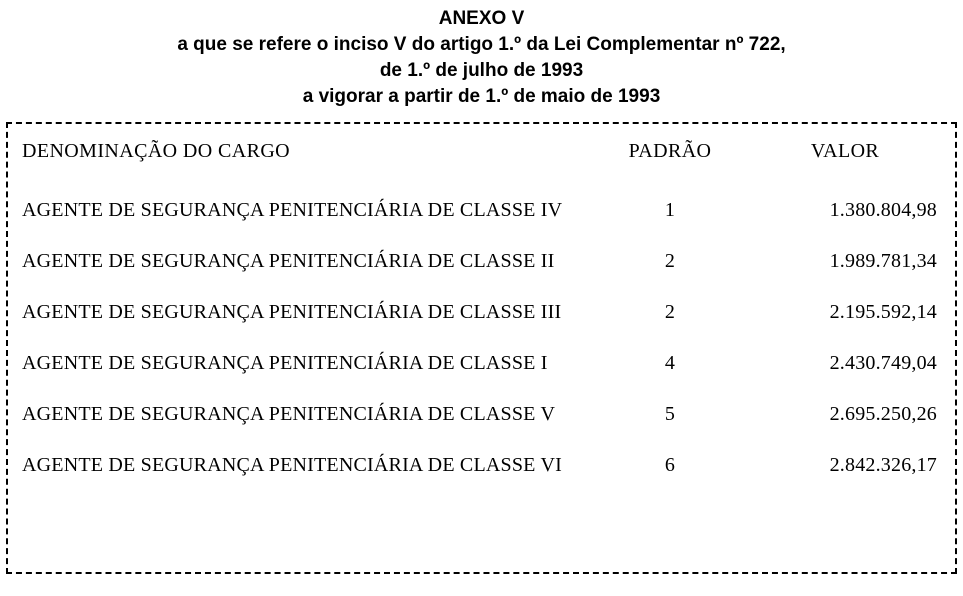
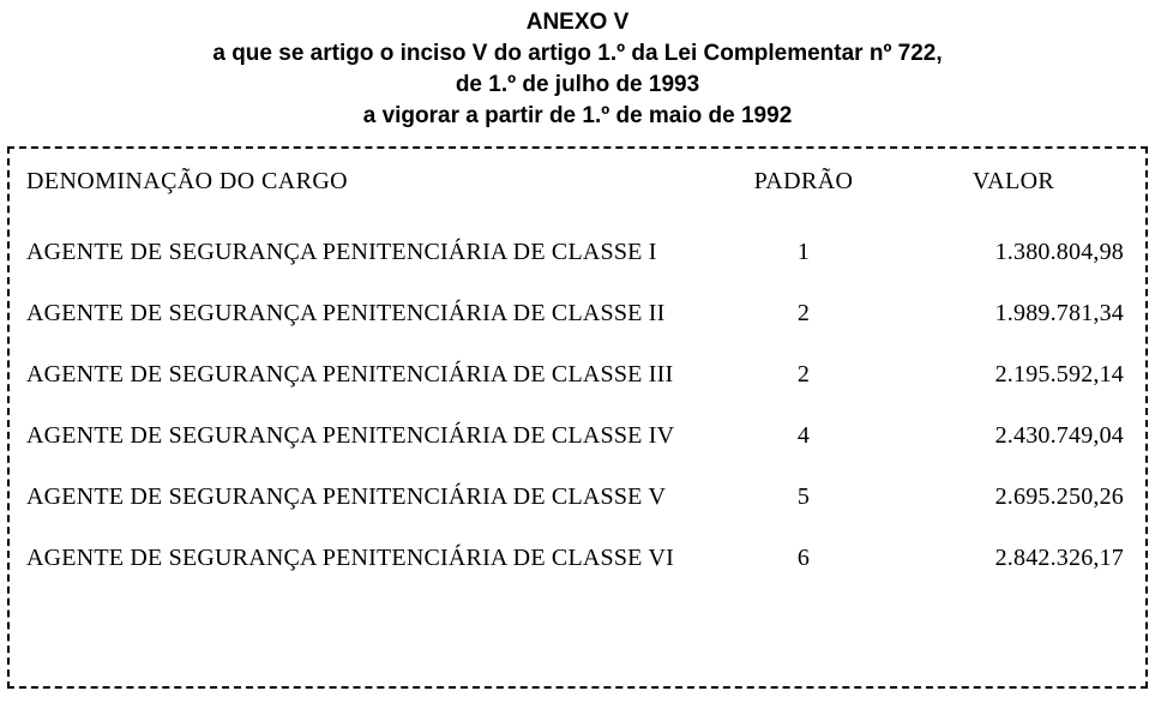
  ANEXO V
- a que se refere o inciso V do artigo 1.º da Lei Complementar nº 722,
+ a que se artigo o inciso V do artigo 1.º da Lei Complementar nº 722,
  de 1.º de julho de 1993
- a vigorar a partir de 1.º de maio de 1993
+ a vigorar a partir de 1.º de maio de 1992
  DENOMINAÇÃO DO CARGO	PADRÃO	VALOR
- AGENTE DE SEGURANÇA PENITENCIÁRIA DE CLASSE IV	1	1.380.804,98
+ AGENTE DE SEGURANÇA PENITENCIÁRIA DE CLASSE I	1	1.380.804,98
  AGENTE DE SEGURANÇA PENITENCIÁRIA DE CLASSE II	2	1.989.781,34
  AGENTE DE SEGURANÇA PENITENCIÁRIA DE CLASSE III	2	2.195.592,14
- AGENTE DE SEGURANÇA PENITENCIÁRIA DE CLASSE I	4	2.430.749,04
+ AGENTE DE SEGURANÇA PENITENCIÁRIA DE CLASSE IV	4	2.430.749,04
  AGENTE DE SEGURANÇA PENITENCIÁRIA DE CLASSE V	5	2.695.250,26
  AGENTE DE SEGURANÇA PENITENCIÁRIA DE CLASSE VI	6	2.842.326,17
